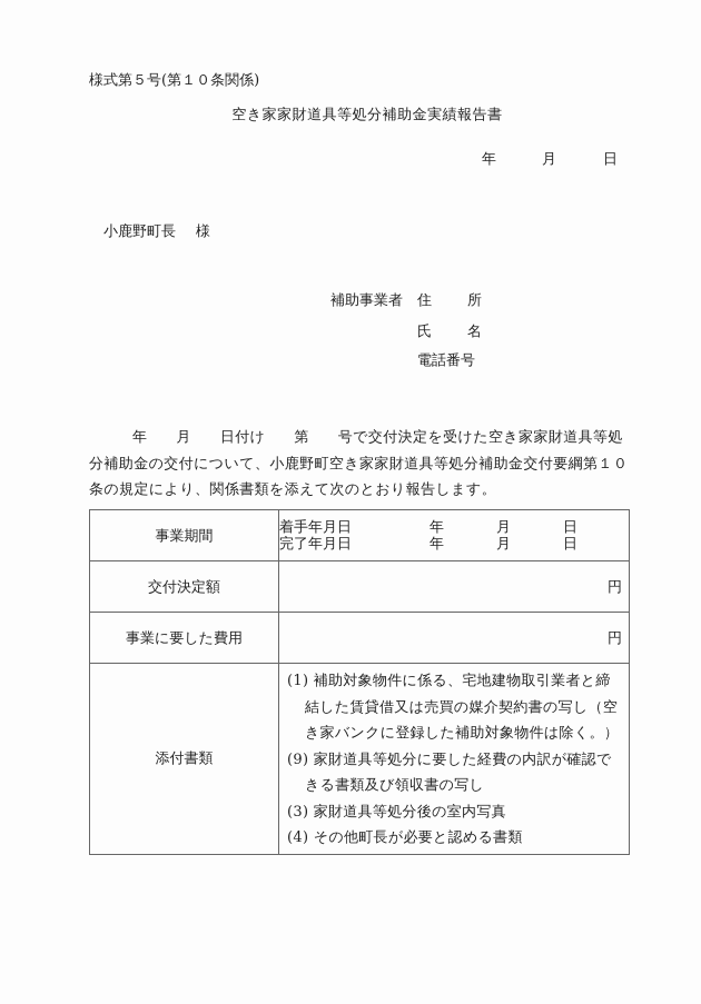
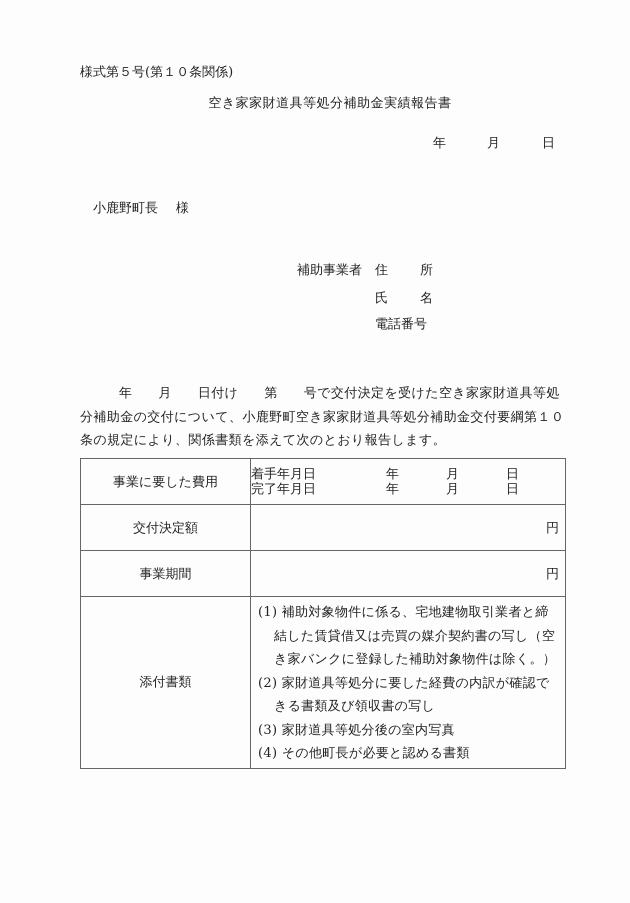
  様式第５号(第１０条関係)
  空き家家財道具等処分補助金実績報告書
  年
  月
  日
  小鹿野町長 様
  補助事業者
  住
  所
  氏
  名
  電話番号
  年 月 日付け 第 号で交付決定を受けた空き家家財道具等処
  分補助金の交付について、小鹿野町空き家家財道具等処分補助金交付要綱第１０
  条の規定により、関係書類を添えて次のとおり報告します。
- 事業期間	着手年月日 年 月 日 完了年月日 年 月 日
+ 事業に要した費用	着手年月日 年 月 日 完了年月日 年 月 日
  交付決定額	円
- 事業に要した費用	円
+ 事業期間	円
- 添付書類	(1) 補助対象物件に係る、宅地建物取引業者と締 結した賃貸借又は売買の媒介契約書の写し（空 き家バンクに登録した補助対象物件は除く。） (9) 家財道具等処分に要した経費の内訳が確認で きる書類及び領収書の写し (3) 家財道具等処分後の室内写真 (4) その他町長が必要と認める書類
+ 添付書類	(1) 補助対象物件に係る、宅地建物取引業者と締 結した賃貸借又は売買の媒介契約書の写し（空 き家バンクに登録した補助対象物件は除く。） (2) 家財道具等処分に要した経費の内訳が確認で きる書類及び領収書の写し (3) 家財道具等処分後の室内写真 (4) その他町長が必要と認める書類
